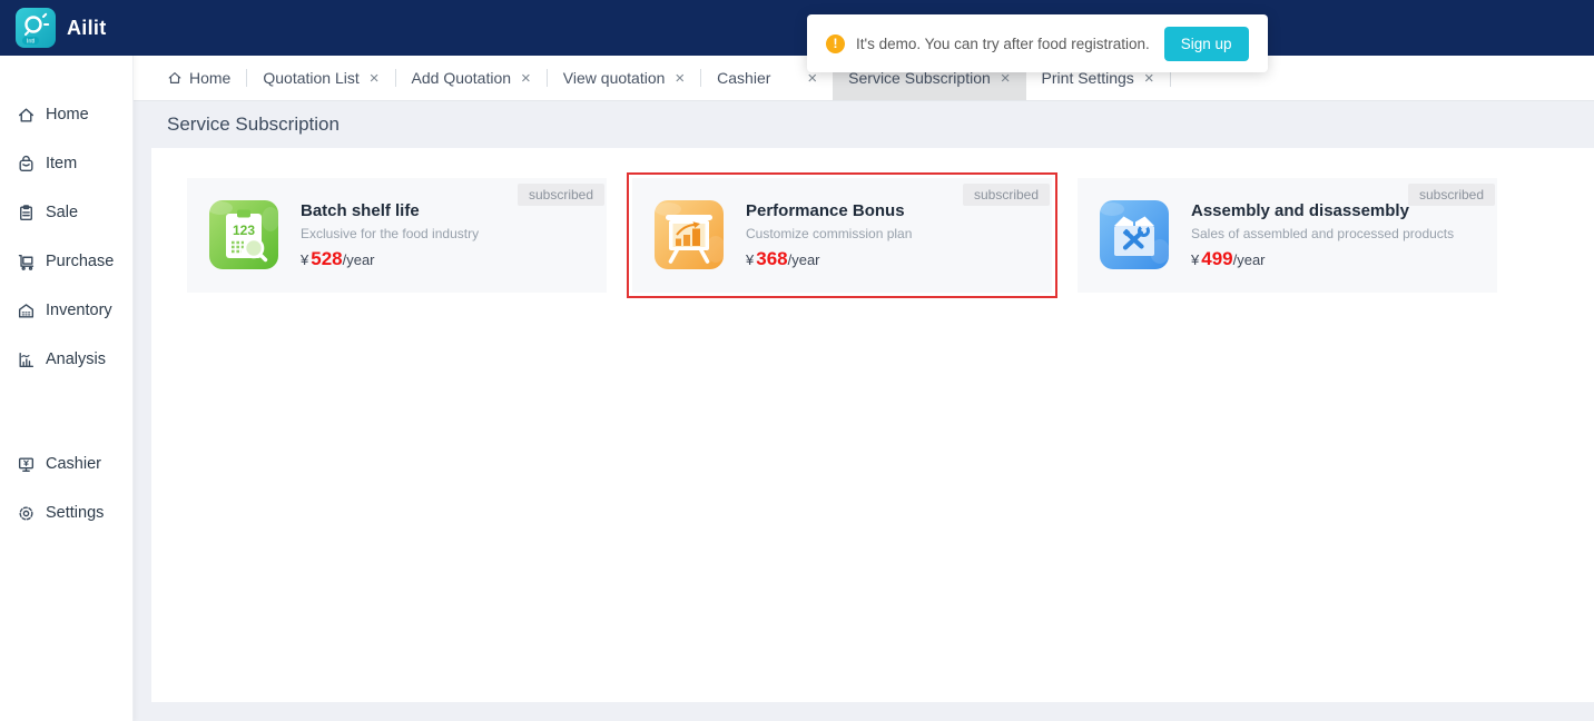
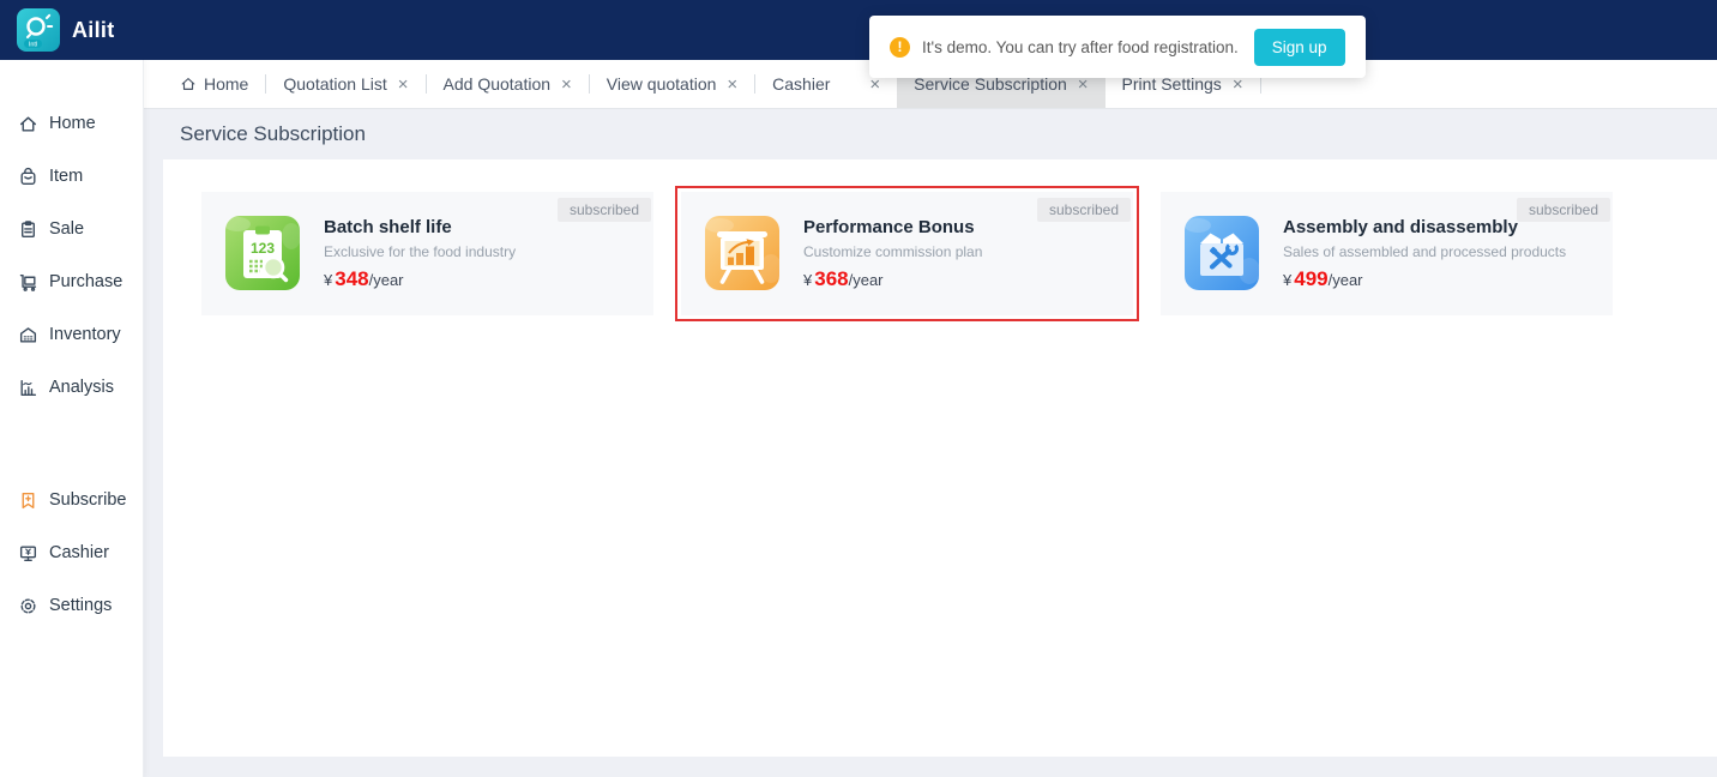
  Ailit
  !
  It's demo. You can try after food registration.
  Sign up
  Home
  Item
  Sale
  Purchase
  Inventory
  Analysis
+ Subscribe
  Cashier
  Settings
  Home
  Quotation List
  ×
  Add Quotation
  ×
  View quotation
  ×
  Cashier
  ×
  Service Subscription
  ×
  Print Settings
  ×
  Service Subscription
  subscribed
  123
  Batch shelf life
  Exclusive for the food industry
  ¥
- 528
+ 348
  /year
  subscribed
  Performance Bonus
  Customize commission plan
  ¥
  368
  /year
  subscribed
  Assembly and disassembly
  Sales of assembled and processed products
  ¥
  499
  /year
